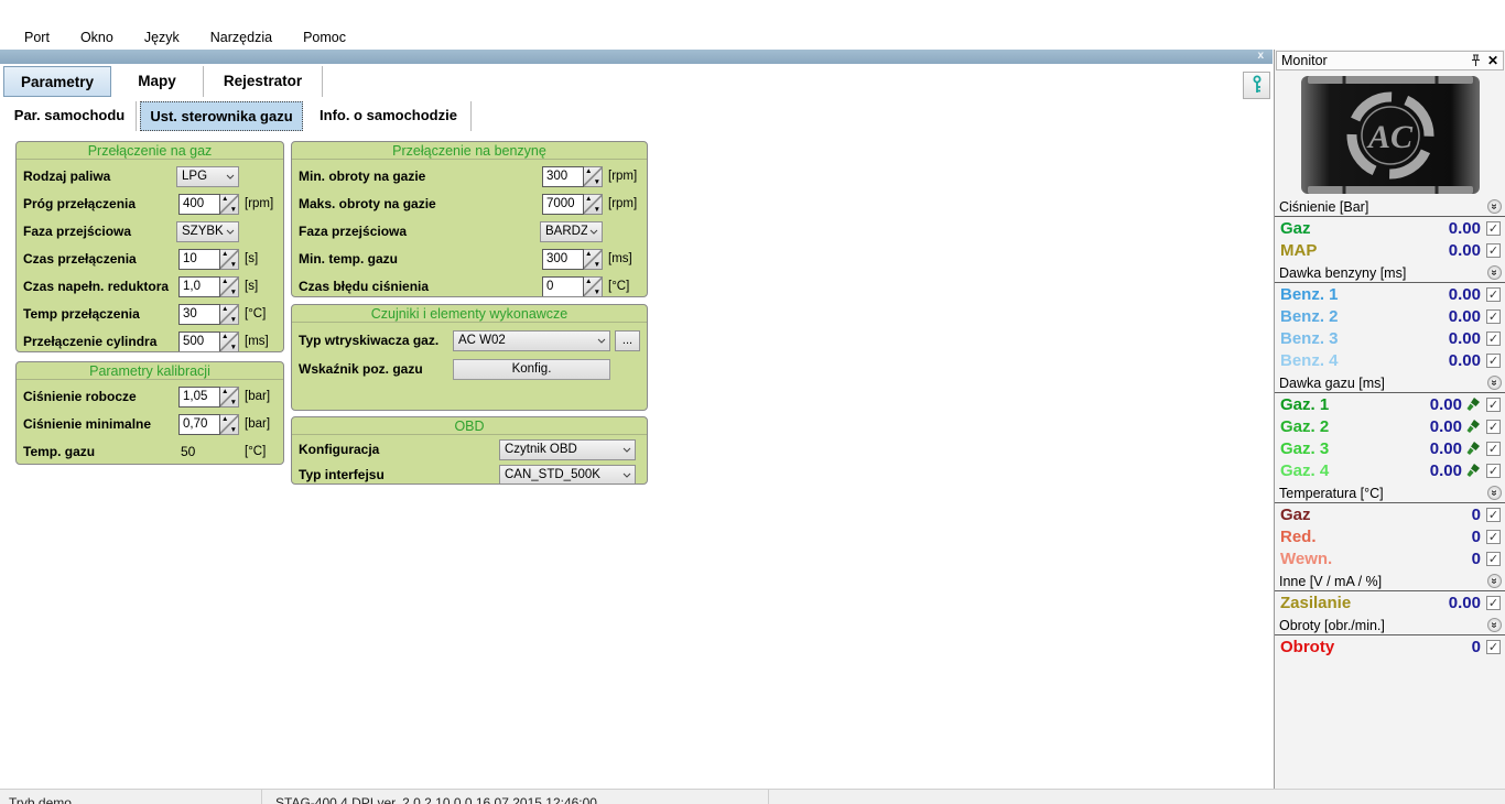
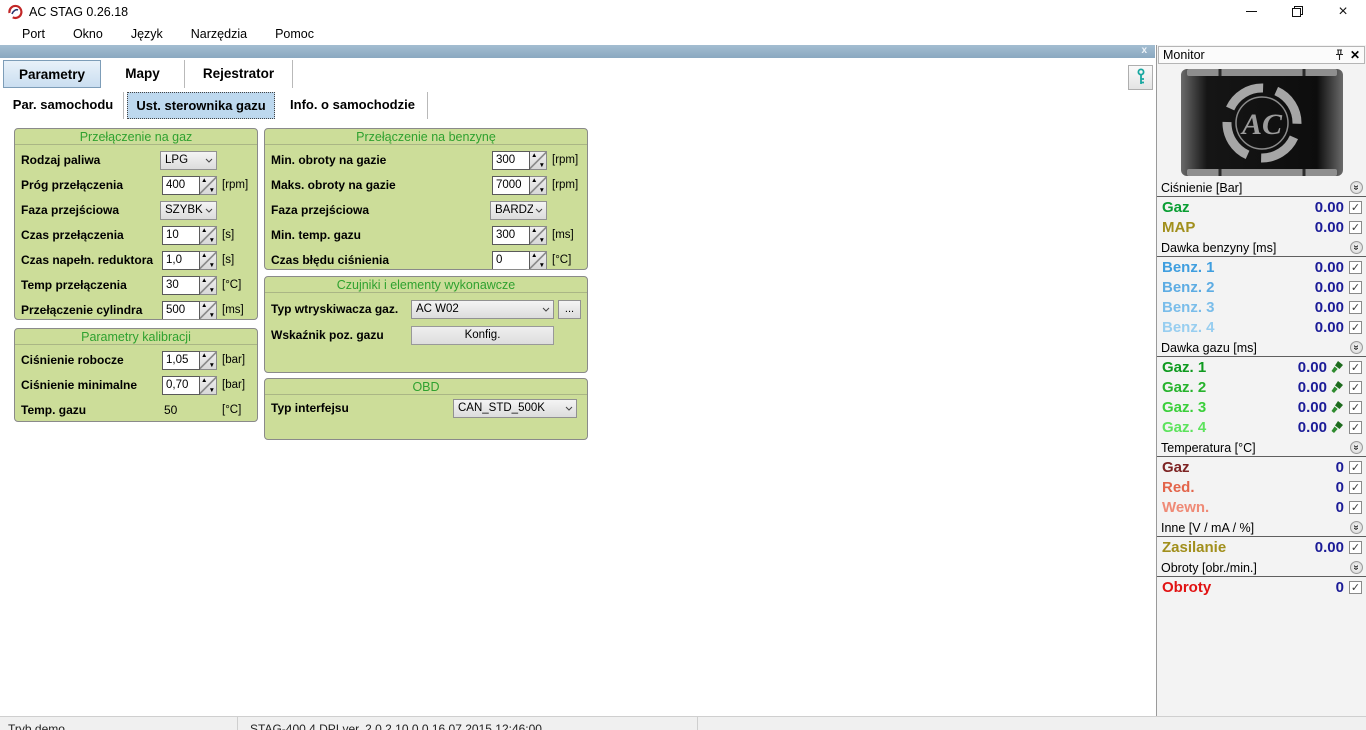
+ AC STAG 0.26.18
+ ×
  Port
  Okno
  Język
  Narzędzia
  Pomoc
  x
  Parametry
  Mapy
  Rejestrator
  Par. samochodu
  Ust. sterownika gazu
  Info. o samochodzie
  Przełączenie na gaz
  Rodzaj paliwa
  LPG
  Próg przełączenia
  400
  [rpm]
  Faza przejściowa
  SZYBK
  Czas przełączenia
  10
  [s]
  Czas napełn. reduktora
  1,0
  [s]
  Temp przełączenia
  30
  [°C]
  Przełączenie cylindra
  500
  [ms]
  Parametry kalibracji
  Ciśnienie robocze
  1,05
  [bar]
  Ciśnienie minimalne
  0,70
  [bar]
  Temp. gazu
  50
  [°C]
  Przełączenie na benzynę
  Min. obroty na gazie
  300
  [rpm]
  Maks. obroty na gazie
  7000
  [rpm]
  Faza przejściowa
  BARDZ
  Min. temp. gazu
  300
  [ms]
  Czas błędu ciśnienia
  0
  [°C]
  Czujniki i elementy wykonawcze
  Typ wtryskiwacza gaz.
  AC W02
  ...
  Wskaźnik poz. gazu
  Konfig.
  OBD
- Konfiguracja
- Czytnik OBD
  Typ interfejsu
  CAN_STD_500K
  Monitor
  ✕
  AC
  Ciśnienie [Bar]
  Gaz
  0.00
  MAP
  0.00
  Dawka benzyny [ms]
  Benz. 1
  0.00
  Benz. 2
  0.00
  Benz. 3
  0.00
  Benz. 4
  0.00
  Dawka gazu [ms]
  Gaz. 1
  0.00
  Gaz. 2
  0.00
  Gaz. 3
  0.00
  Gaz. 4
  0.00
  Temperatura [°C]
  Gaz
  0
  Red.
  0
  Wewn.
  0
  Inne [V / mA / %]
  Zasilanie
  0.00
  Obroty [obr./min.]
  Obroty
  0
  Tryb demo
  STAG-400.4 DPI ver. 2.0.2 10.0.0 16.07.2015 12:46:00
